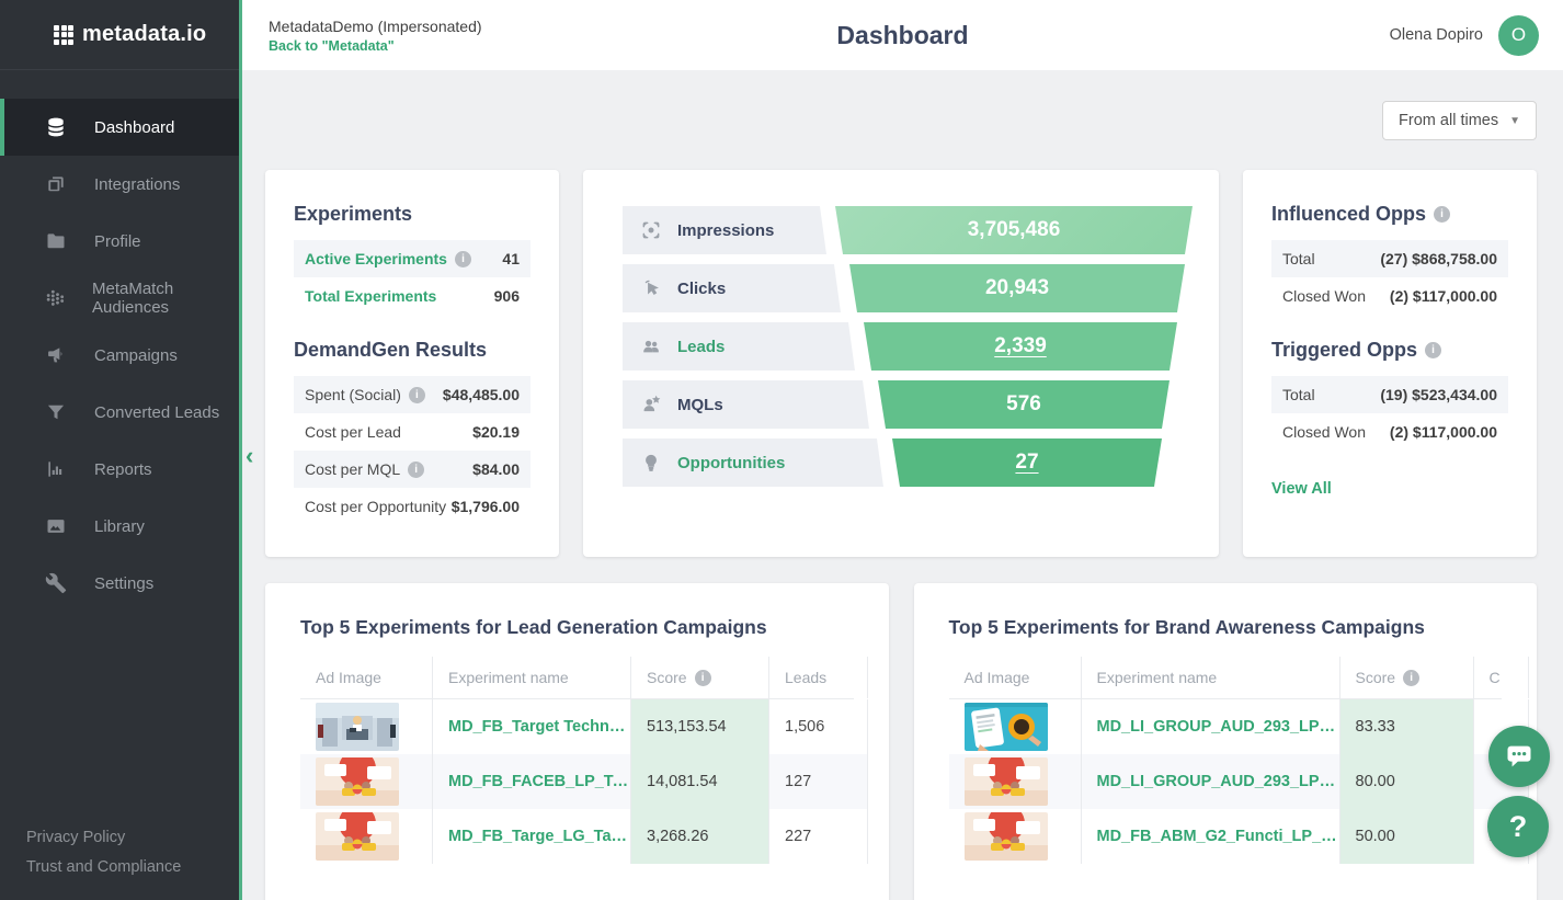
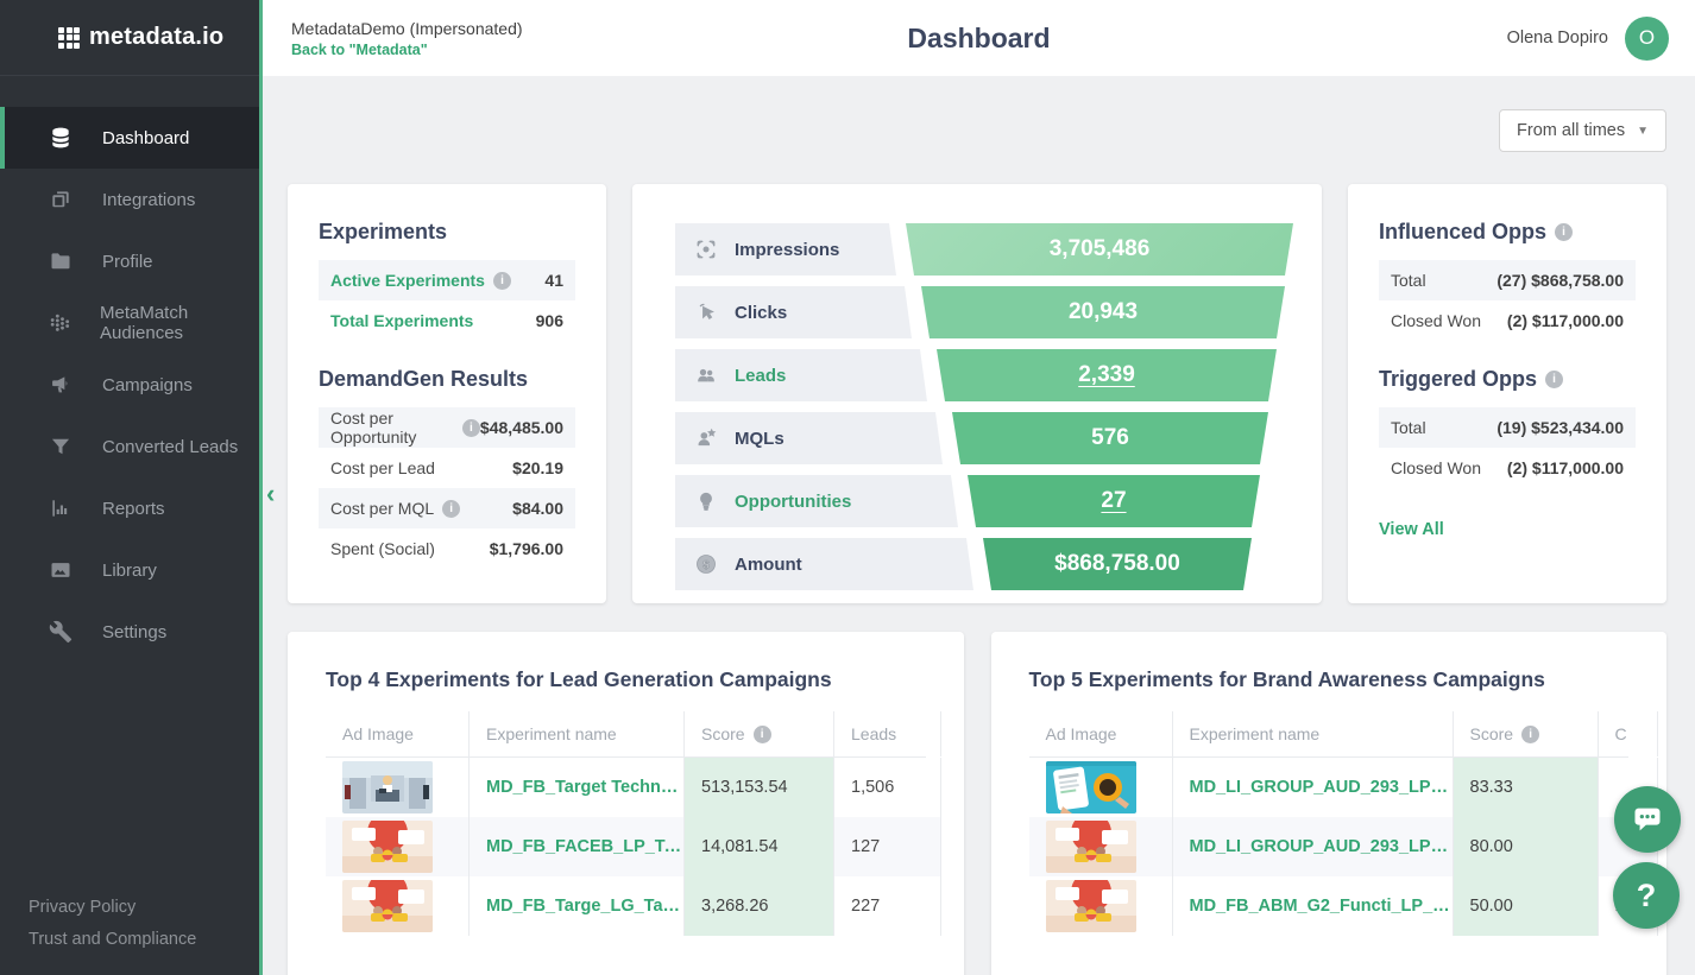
  metadata.io
  Dashboard
  Integrations
  Profile
  MetaMatch Audiences
  Campaigns
  Converted Leads
  Reports
  Library
  Settings
  Privacy Policy
  Trust and Compliance
  ‹
  MetadataDemo (Impersonated)
  Back to "Metadata"
  Dashboard
  Olena Dopiro
  O
  From all times
  ▼
  Experiments
  Active Experiments
  i
  41
  Total Experiments
  906
  DemandGen Results
- Spent (Social)
+ Cost per Opportunity
  i
  $48,485.00
  Cost per Lead
  $20.19
  Cost per MQL
  i
  $84.00
- Cost per Opportunity
+ Spent (Social)
  $1,796.00
  Impressions
  3,705,486
  Clicks
  20,943
  Leads
  2,339
  MQLs
  576
  Opportunities
  27
+ $
+ Amount
+ $868,758.00
  Influenced Opps
  i
  Total
  (27) $868,758.00
  Closed Won
  (2) $117,000.00
  Triggered Opps
  i
  Total
  (19) $523,434.00
  Closed Won
  (2) $117,000.00
  View All
- Top 5 Experiments for Lead Generation Campaigns
+ Top 4 Experiments for Lead Generation Campaigns
  Ad Image
  Experiment name
  Score
  i
  Leads
  MD_FB_Target Techn…
  513,153.54
  1,506
  MD_FB_FACEB_LP_Ta…
  14,081.54
  127
  MD_FB_Targe_LG_Tar…
  3,268.26
  227
  Top 5 Experiments for Brand Awareness Campaigns
  Ad Image
  Experiment name
  Score
  i
  C
  MD_LI_GROUP_AUD_293_LP_W
  83.33
  MD_LI_GROUP_AUD_293_LP_C
  80.00
  MD_FB_ABM_G2_Functi_LP_De
  50.00
  ?
